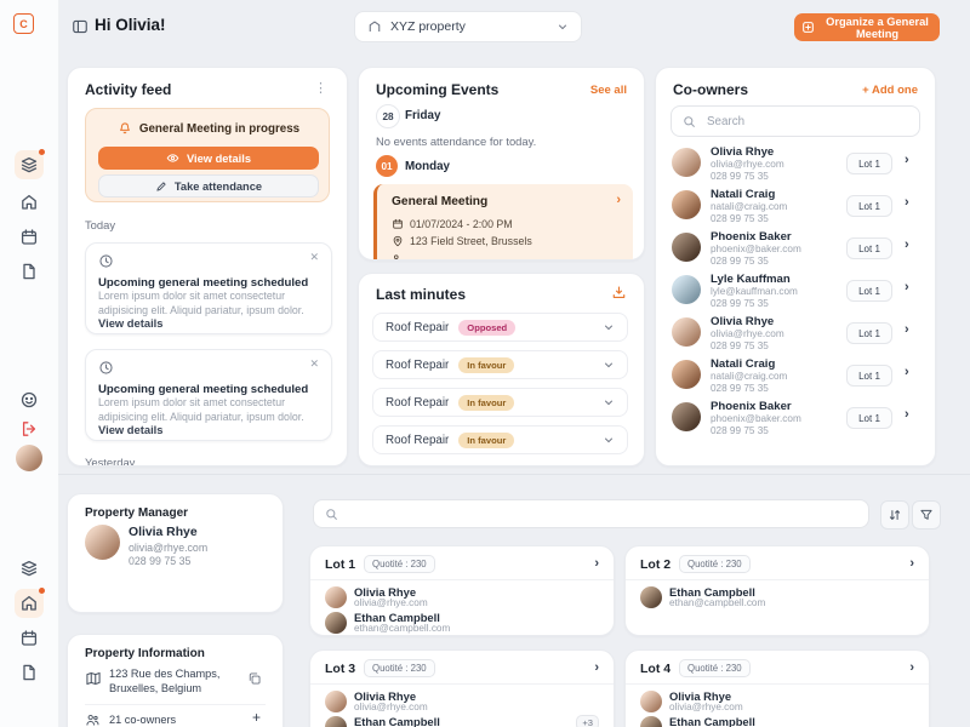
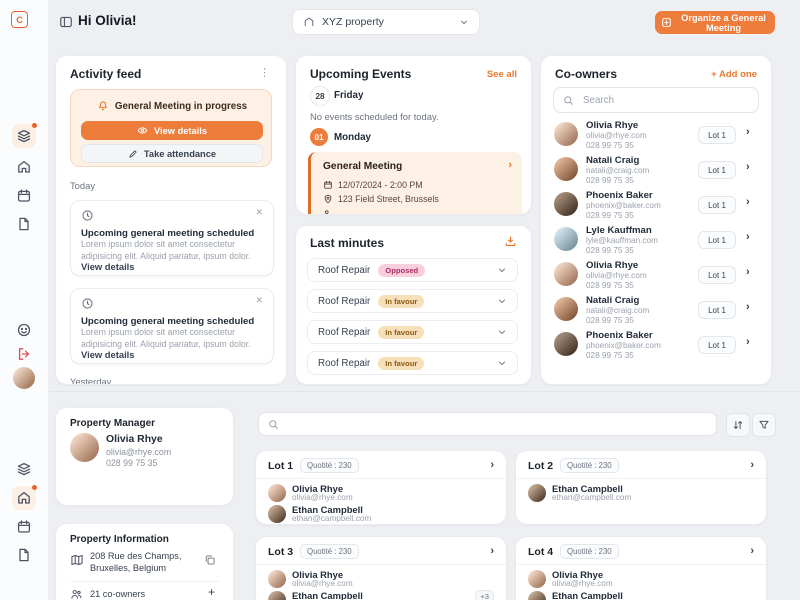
  C
  Hi Olivia!
  XYZ property
  Organize a General Meeting
  Activity feed
  ⋮
  General Meeting in progress
  View details
  Take attendance
  Today
  ✕
  Upcoming general meeting scheduled
  Lorem ipsum dolor sit amet consectetur adipisicing elit. Aliquid pariatur, ipsum dolor.
  View details
  ✕
  Upcoming general meeting scheduled
  Lorem ipsum dolor sit amet consectetur adipisicing elit. Aliquid pariatur, ipsum dolor.
  View details
  Yesterday
  Upcoming Events
  See all
  28
  Friday
- No events attendance for today.
+ No events scheduled for today.
  01
  Monday
  General Meeting
  ›
- 01/07/2024 - 2:00 PM
+ 12/07/2024 - 2:00 PM
  123 Field Street, Brussels
  Last minutes
  Roof Repair
  Opposed
  Roof Repair
  In favour
  Roof Repair
  In favour
  Roof Repair
  In favour
  Co-owners
  + Add one
  Search
  Olivia Rhye
  olivia@rhye.com
  028 99 75 35
  Lot 1
  ›
  Natali Craig
  natali@craig.com
  028 99 75 35
  Lot 1
  ›
  Phoenix Baker
  phoenix@baker.com
  028 99 75 35
  Lot 1
  ›
  Lyle Kauffman
  lyle@kauffman.com
  028 99 75 35
  Lot 1
  ›
  Olivia Rhye
  olivia@rhye.com
  028 99 75 35
  Lot 1
  ›
  Natali Craig
  natali@craig.com
  028 99 75 35
  Lot 1
  ›
  Phoenix Baker
  phoenix@baker.com
  028 99 75 35
  Lot 1
  ›
  Property Manager
  Olivia Rhye
  olivia@rhye.com
  028 99 75 35
  Property Information
- 123 Rue des Champs, Bruxelles, Belgium
+ 208 Rue des Champs, Bruxelles, Belgium
  21 co-owners
  +
  Lot 1
  Quotité : 230
  ›
  Olivia Rhye
  olivia@rhye.com
  Ethan Campbell
  ethan@campbell.com
  Lot 2
  Quotité : 230
  ›
  Ethan Campbell
  ethan@campbell.com
  Lot 3
  Quotité : 230
  ›
  Olivia Rhye
  olivia@rhye.com
  Ethan Campbell
  +3
  Lot 4
  Quotité : 230
  ›
  Olivia Rhye
  olivia@rhye.com
  Ethan Campbell
